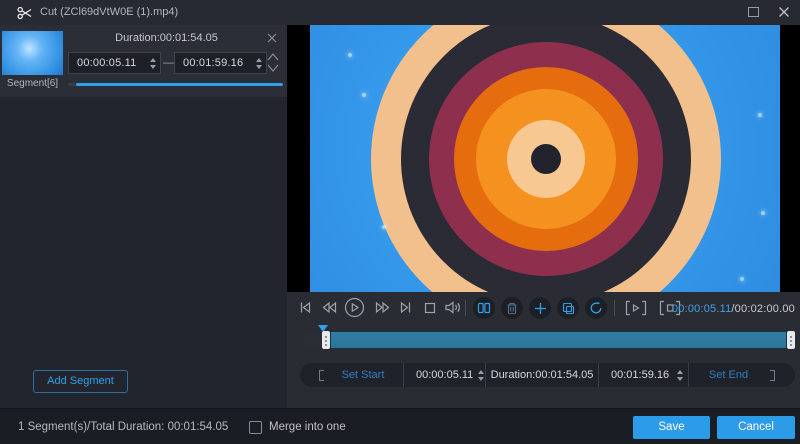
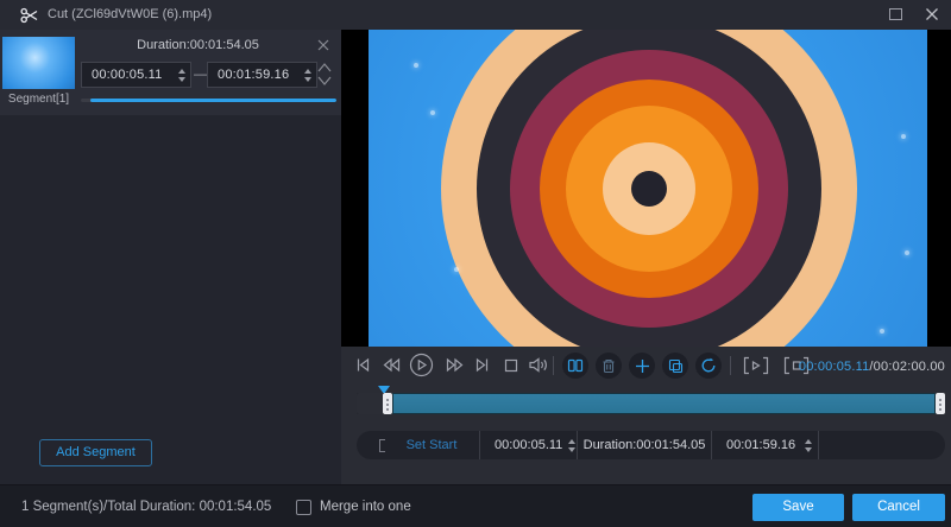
- Cut (ZCl69dVtW0E (1).mp4)
+ Cut (ZCl69dVtW0E (6).mp4)
  Duration:00:01:54.05
  00:00:05.11
  —
  00:01:59.16
- Segment[6]
+ Segment[1]
  Add Segment
  00:00:05.11/00:02:00.00
  Set Start
  00:00:05.11
  Duration:00:01:54.05
  00:01:59.16
- Set End
  1 Segment(s)/Total Duration: 00:01:54.05
  Merge into one
  Save
  Cancel
